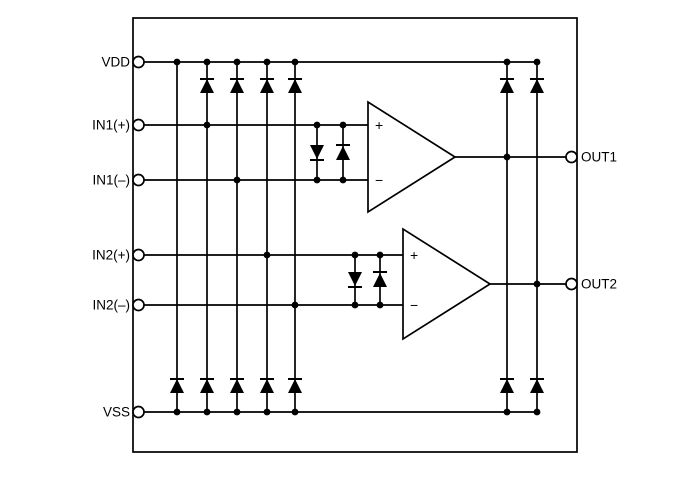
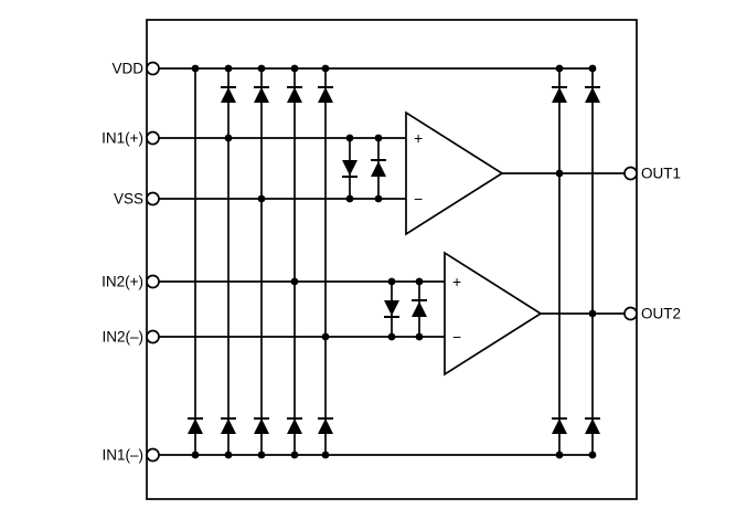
  +
  −
  +
  −
  VDD
  IN1(+)
- IN1(–)
+ VSS
  IN2(+)
  IN2(–)
- VSS
+ IN1(–)
  OUT1
  OUT2
